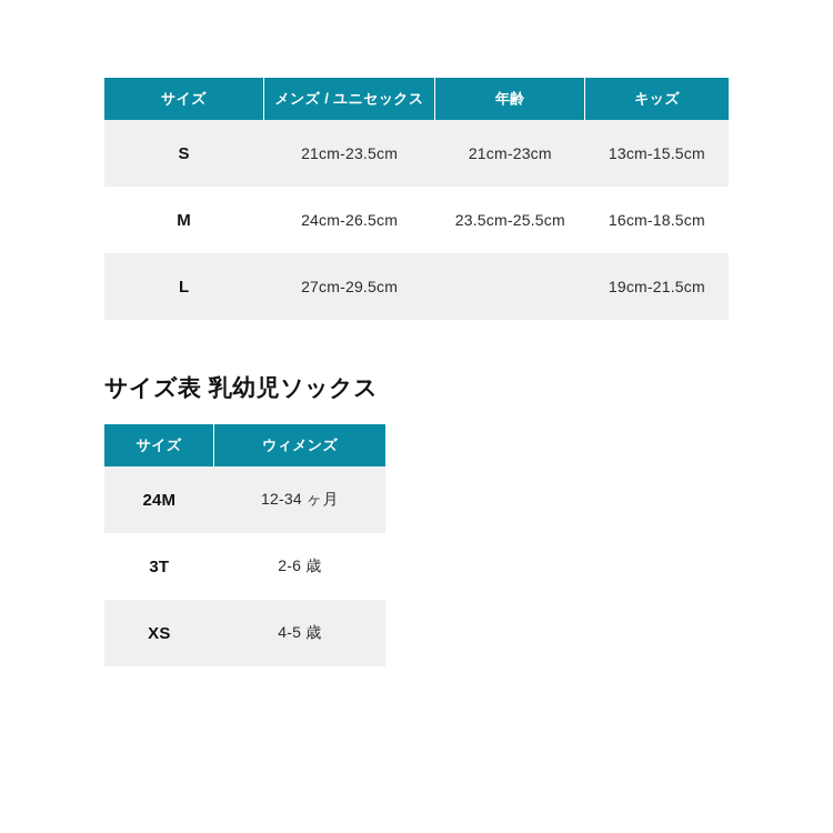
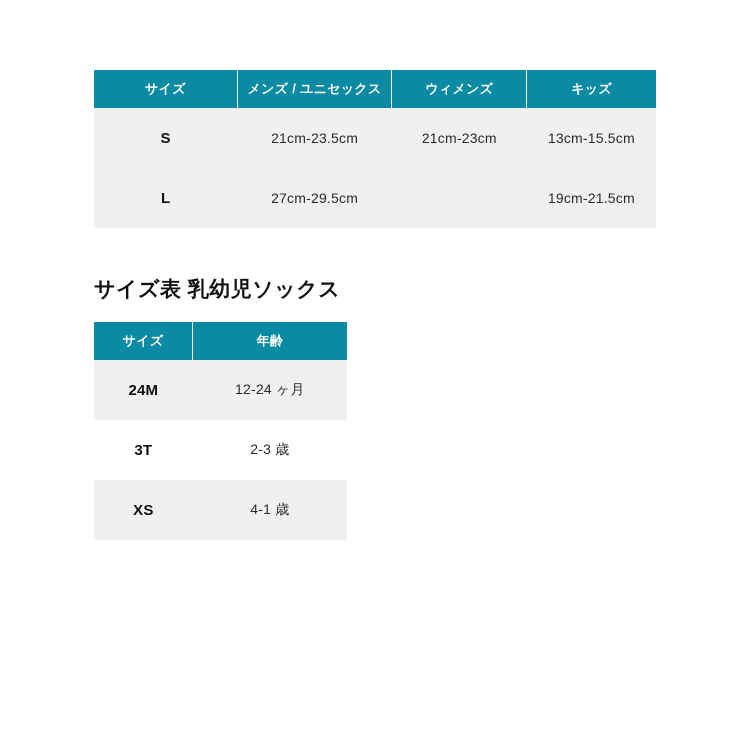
- サイズ	メンズ / ユニセックス	年齢	キッズ
+ サイズ	メンズ / ユニセックス	ウィメンズ	キッズ
  S	21cm-23.5cm	21cm-23cm	13cm-15.5cm
- M	24cm-26.5cm	23.5cm-25.5cm	16cm-18.5cm
  L	27cm-29.5cm		19cm-21.5cm
  サイズ表 乳幼児ソックス
- サイズ	ウィメンズ
+ サイズ	年齢
- 24M	12-34 ヶ月
+ 24M	12-24 ヶ月
- 3T	2-6 歳
+ 3T	2-3 歳
- XS	4-5 歳
+ XS	4-1 歳
